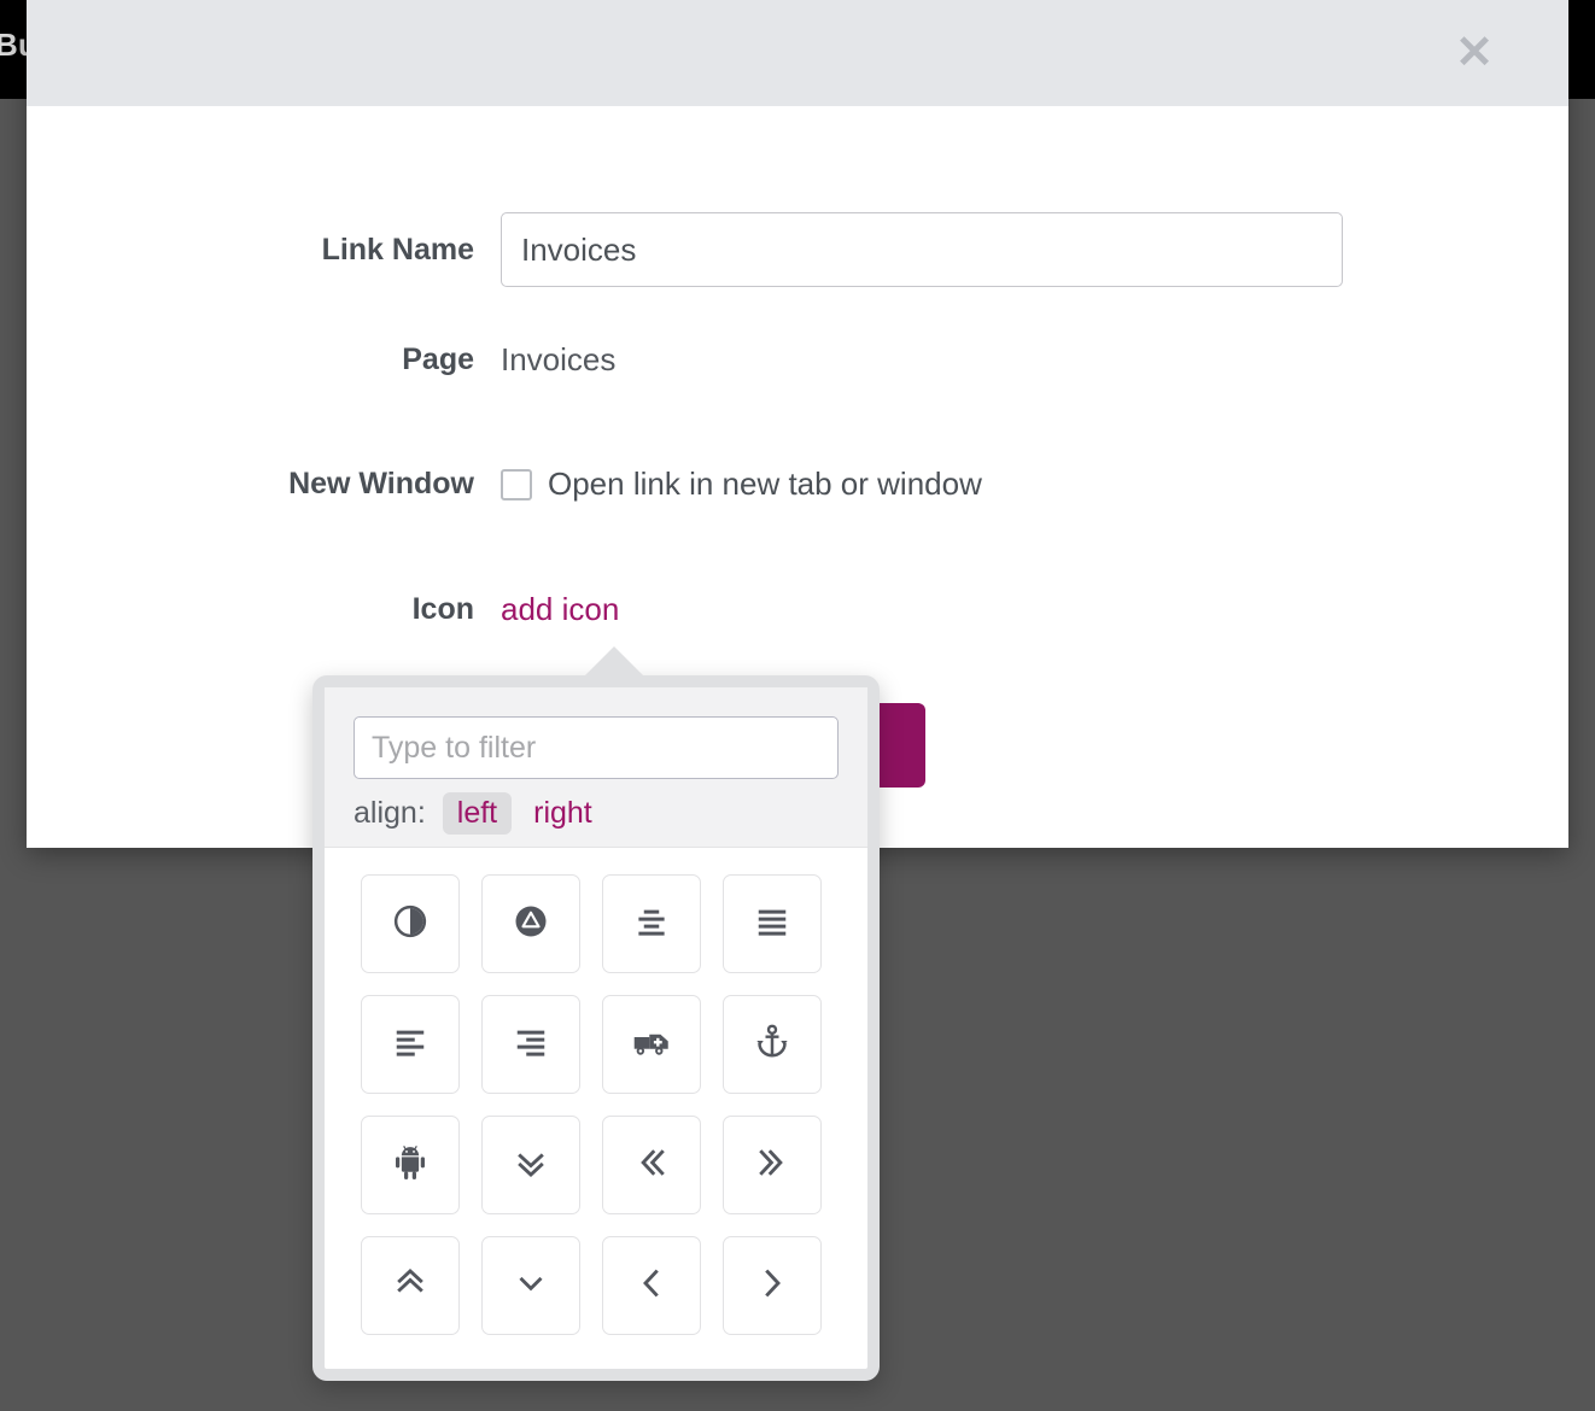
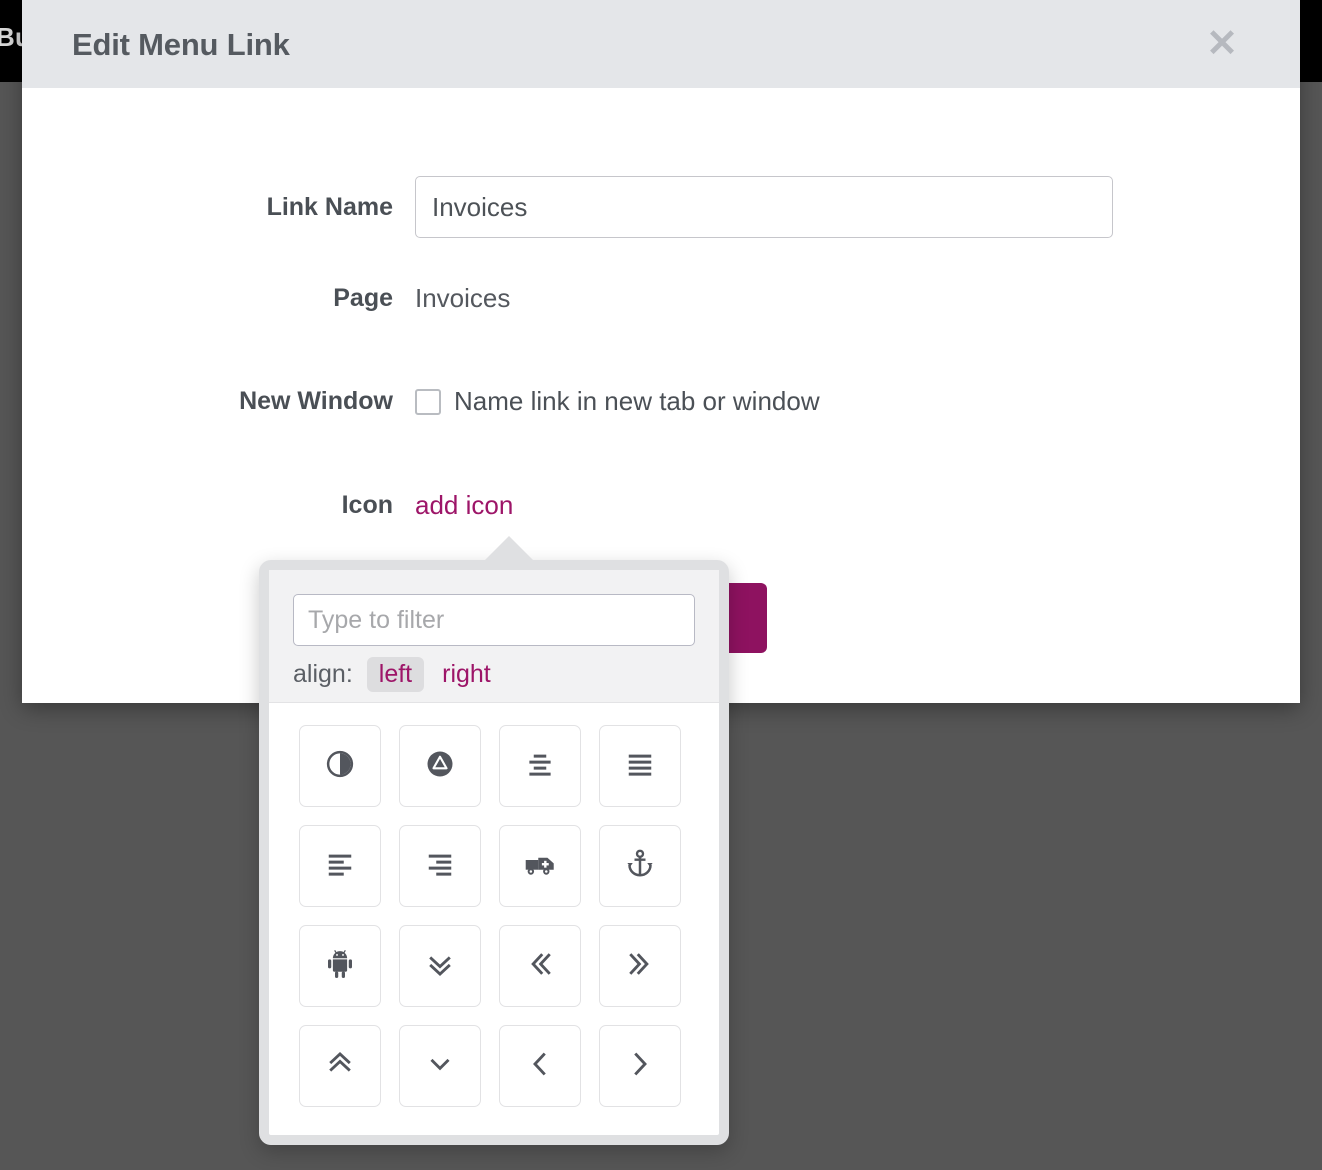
+ Edit Menu Link
  ✕
  Link Name
  Invoices
  Page
  Invoices
  New Window
- Open link in new tab or window
+ Name link in new tab or window
  Icon
  add icon
  Type to filter
  align:
  left
  right
